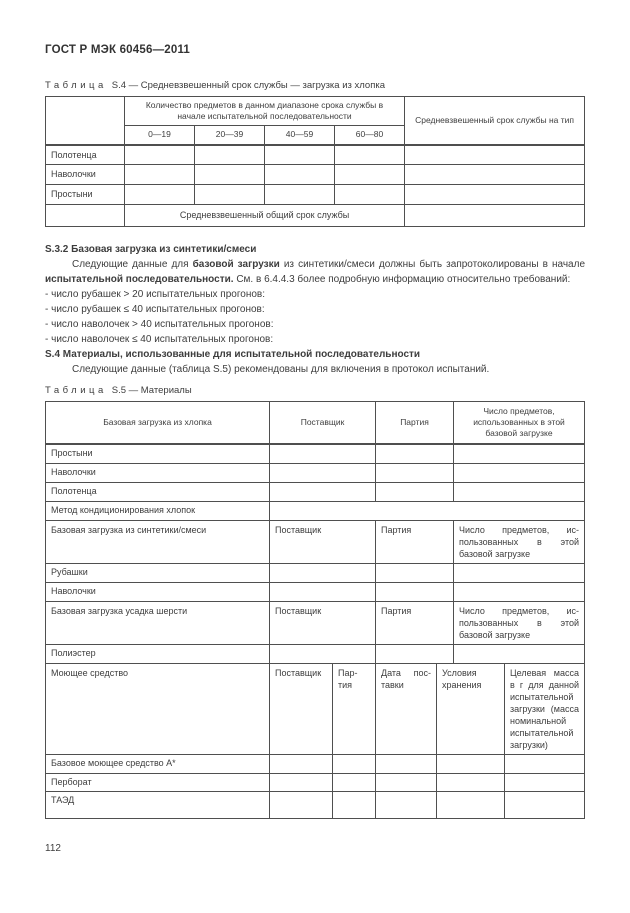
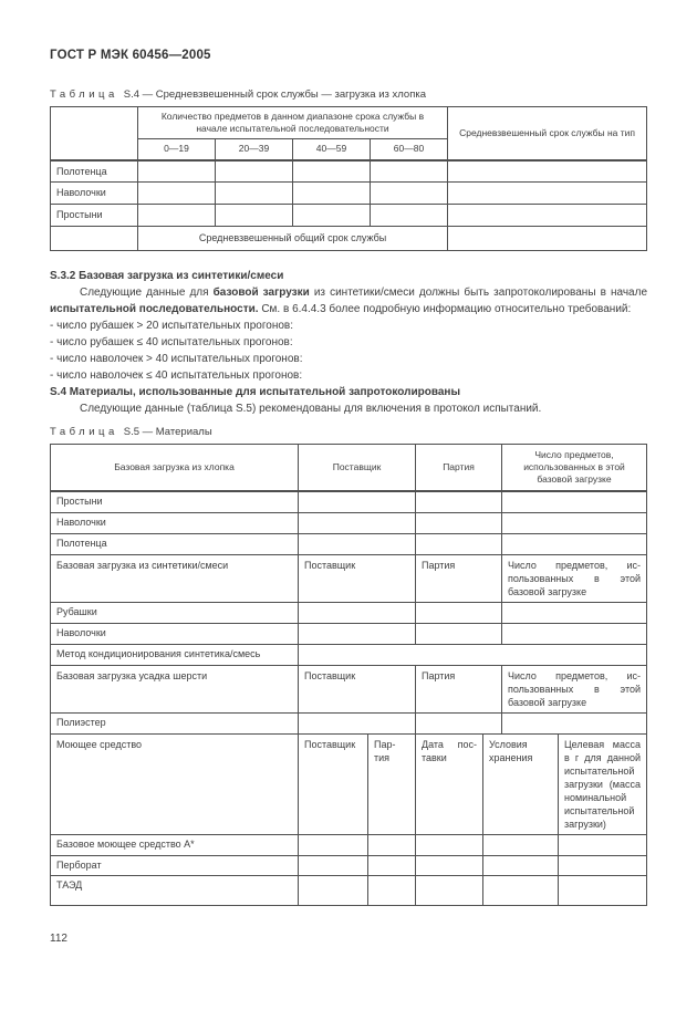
- ГОСТ Р МЭК 60456—2011
+ ГОСТ Р МЭК 60456—2005
  Таблица S.4 — Средневзвешенный срок службы — загрузка из хлопка
  	Количество предметов в данном диапазоне срока службы в начале испытательной последовательности	Средневзвешенный срок службы на тип
  0—19	20—39	40—59	60—80
  Полотенца
  Наволочки
  Простыни
  	Средневзвешенный общий срок службы
  S.3.2 Базовая загрузка из синтетики/смеси
  Следующие данные для базовой загрузки из синтетики/смеси должны быть запротоколированы в начале испытательной последовательности. См. в 6.4.4.3 более подробную информацию относительно требований:
  - число рубашек > 20 испытательных прогонов:
  - число рубашек ≤ 40 испытательных прогонов:
  - число наволочек > 40 испытательных прогонов:
  - число наволочек ≤ 40 испытательных прогонов:
- S.4 Материалы, использованные для испытательной последовательности
+ S.4 Материалы, использованные для испытательной запротоколированы
  Следующие данные (таблица S.5) рекомендованы для включения в протокол испытаний.
  Таблица S.5 — Материалы
  Базовая загрузка из хлопка	Поставщик	Партия	Число предметов, использованных в этой базовой загрузке
  Простыни
  Наволочки
  Полотенца
- Метод кондиционирования хлопок
  Базовая загрузка из синтетики/смеси	Поставщик	Партия	Число предметов, ис-пользованных в этой базовой загрузке
  Рубашки
  Наволочки
+ Метод кондиционирования синтетика/смесь
  Базовая загрузка усадка шерсти	Поставщик	Партия	Число предметов, ис-пользованных в этой базовой загрузке
  Полиэстер
  Моющее средство	Поставщик	Пар-тия	Дата пос-тавки	Условия хранения	Целевая масса в г для данной испытательной загрузки (масса номинальной испытательной загрузки)
  Базовое моющее средство А*
  Перборат
  ТАЭД
  112
